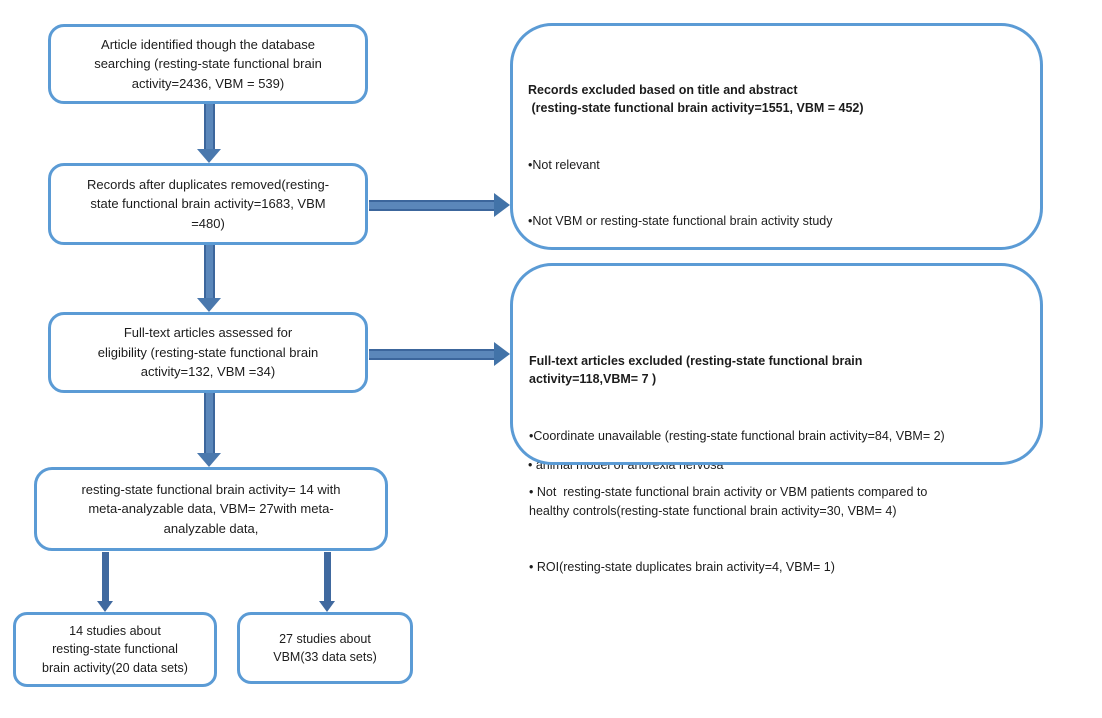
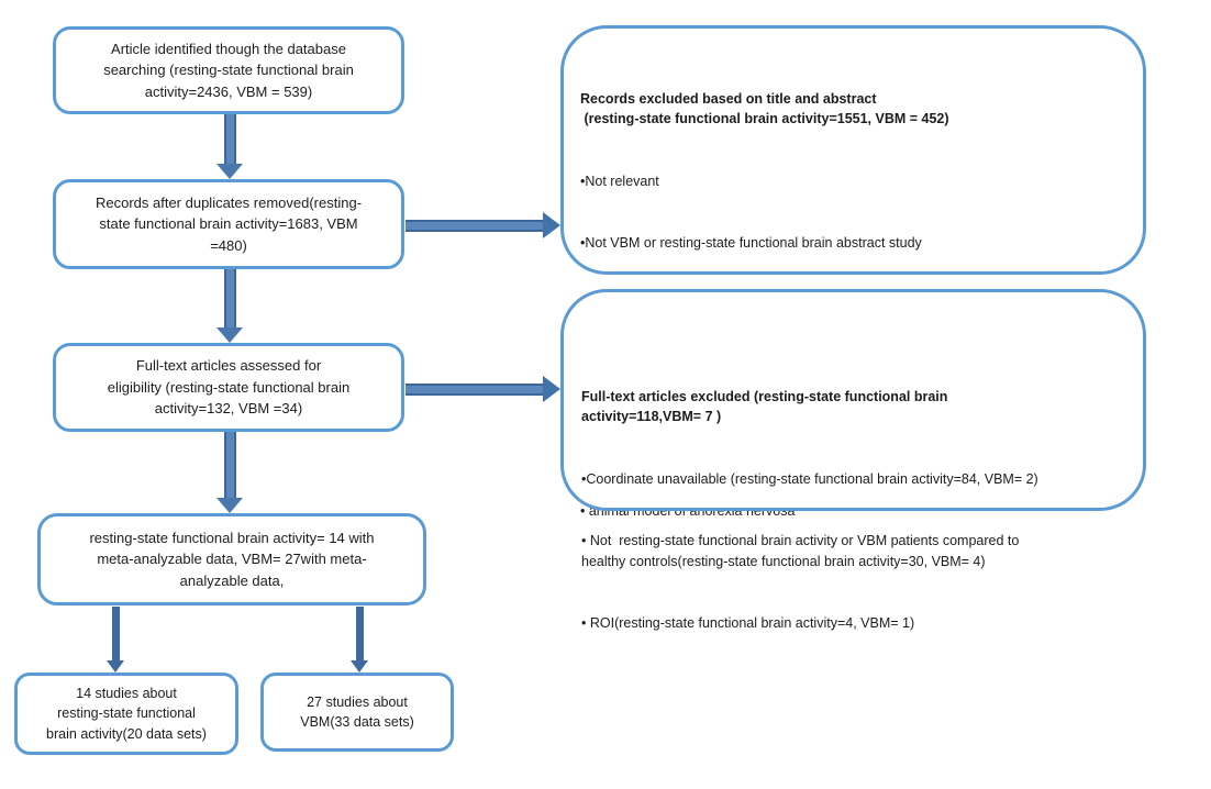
  Article identified though the database
  searching (resting-state functional brain
  activity=2436, VBM = 539)
  Records after duplicates removed(resting-
  state functional brain activity=1683, VBM
  =480)
  Full-text articles assessed for
  eligibility (resting-state functional brain
  activity=132, VBM =34)
  resting-state functional brain activity= 14 with
  meta-analyzable data, VBM= 27with meta-
  analyzable data,
  14 studies about
  resting-state functional
  brain activity(20 data sets)
  27 studies about
  VBM(33 data sets)
  Records excluded based on title and abstract
  (resting-state functional brain activity=1551, VBM = 452)
  •Not relevant
- •Not VBM or resting-state functional brain activity study
+ •Not VBM or resting-state functional brain abstract study
  Full-text articles excluded (resting-state functional brain
  activity=118,VBM= 7 )
  •Coordinate unavailable (resting-state functional brain activity=84, VBM= 2)
  • Not resting-state functional brain activity or VBM patients compared to
  healthy controls(resting-state functional brain activity=30, VBM= 4)
- • ROI(resting-state duplicates brain activity=4, VBM= 1)
+ • ROI(resting-state functional brain activity=4, VBM= 1)
